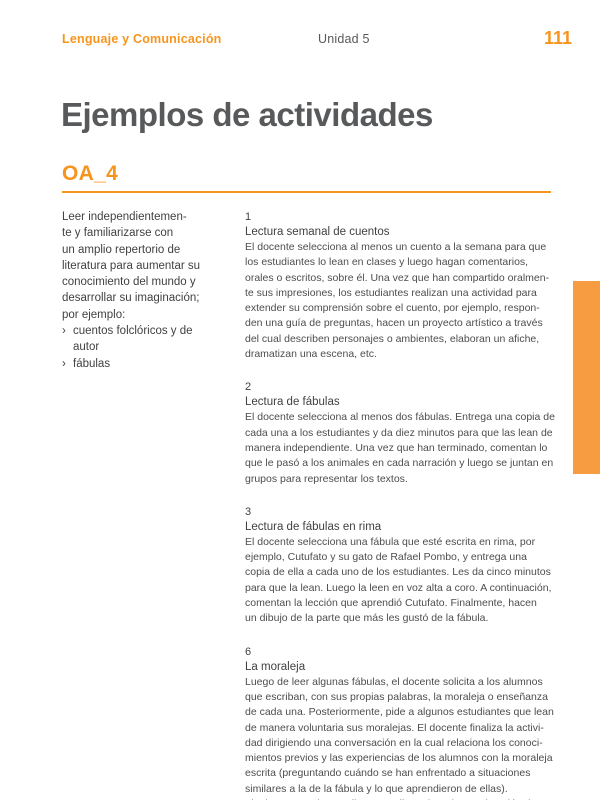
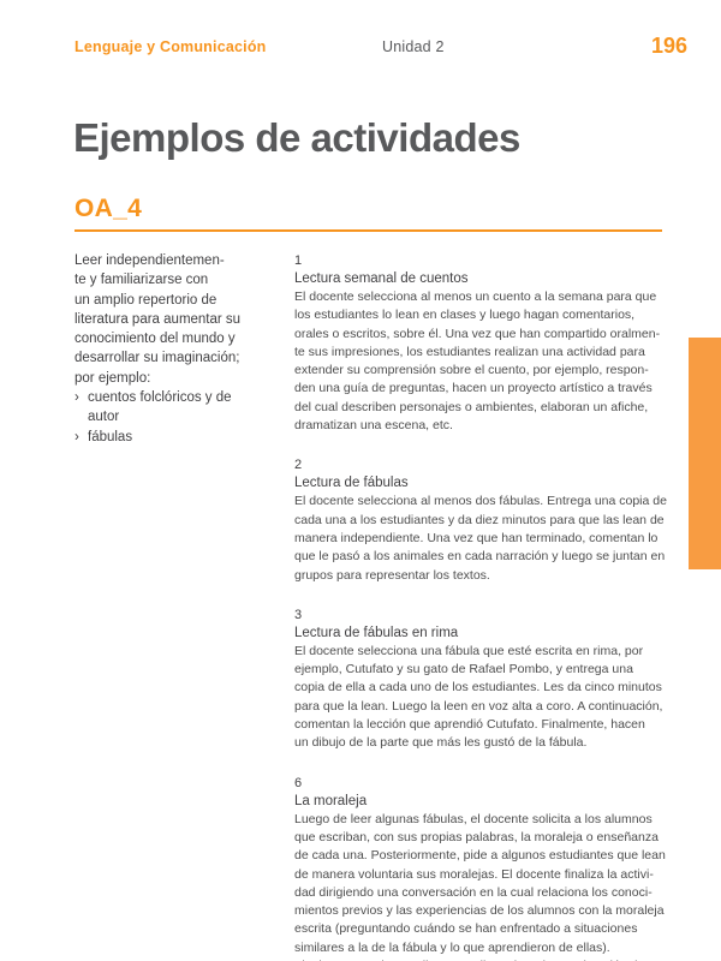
  Lenguaje y Comunicación
- Unidad 5
+ Unidad 2
- 111
+ 196
  Ejemplos de actividades
  OA_4
  Leer independientemen-
  te y familiarizarse con
  un amplio repertorio de
  literatura para aumentar su
  conocimiento del mundo y
  desarrollar su imaginación;
  por ejemplo:
  ›
  cuentos folclóricos y de
  autor
  ›
  fábulas
  1
  Lectura semanal de cuentos
  El docente selecciona al menos un cuento a la semana para que
  los estudiantes lo lean en clases y luego hagan comentarios,
  orales o escritos, sobre él. Una vez que han compartido oralmen-
  te sus impresiones, los estudiantes realizan una actividad para
  extender su comprensión sobre el cuento, por ejemplo, respon-
  den una guía de preguntas, hacen un proyecto artístico a través
  del cual describen personajes o ambientes, elaboran un afiche,
  dramatizan una escena, etc.
  2
  Lectura de fábulas
  El docente selecciona al menos dos fábulas. Entrega una copia de
  cada una a los estudiantes y da diez minutos para que las lean de
  manera independiente. Una vez que han terminado, comentan lo
  que le pasó a los animales en cada narración y luego se juntan en
  grupos para representar los textos.
  3
  Lectura de fábulas en rima
  El docente selecciona una fábula que esté escrita en rima, por
  ejemplo, Cutufato y su gato de Rafael Pombo, y entrega una
  copia de ella a cada uno de los estudiantes. Les da cinco minutos
  para que la lean. Luego la leen en voz alta a coro. A continuación,
  comentan la lección que aprendió Cutufato. Finalmente, hacen
  un dibujo de la parte que más les gustó de la fábula.
  6
  La moraleja
  Luego de leer algunas fábulas, el docente solicita a los alumnos
  que escriban, con sus propias palabras, la moraleja o enseñanza
  de cada una. Posteriormente, pide a algunos estudiantes que lean
  de manera voluntaria sus moralejas. El docente finaliza la activi-
  dad dirigiendo una conversación en la cual relaciona los conoci-
  mientos previos y las experiencias de los alumnos con la moraleja
  escrita (preguntando cuándo se han enfrentado a situaciones
  similares a la de la fábula y lo que aprendieron de ellas).
